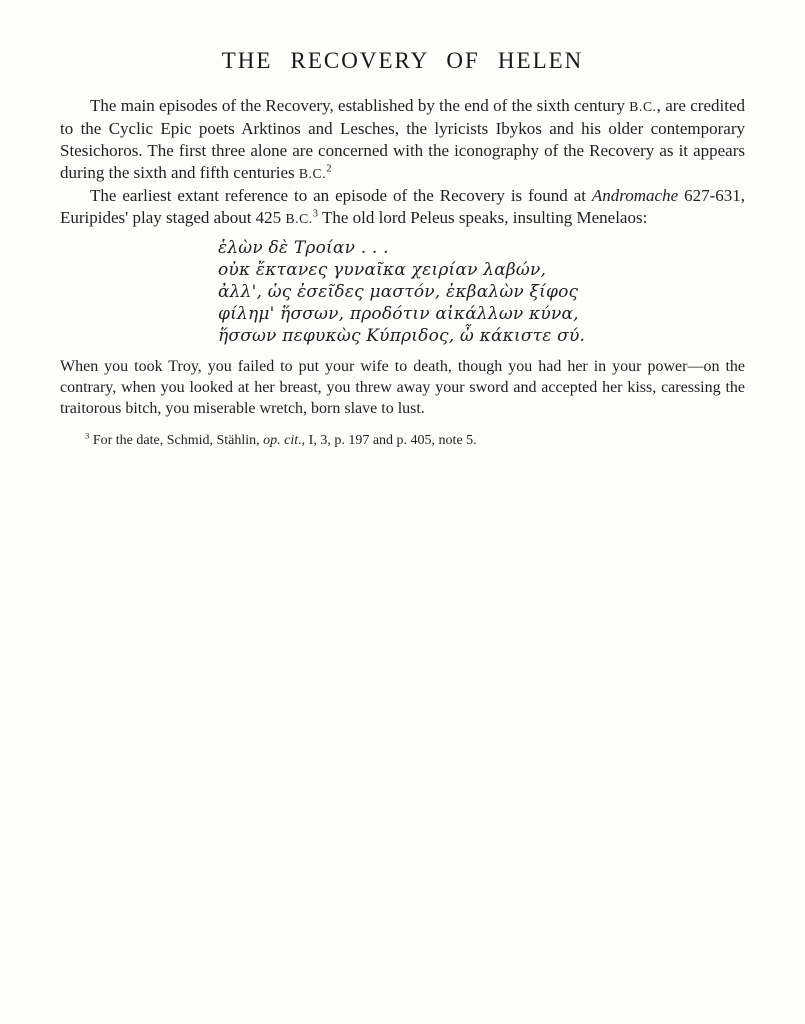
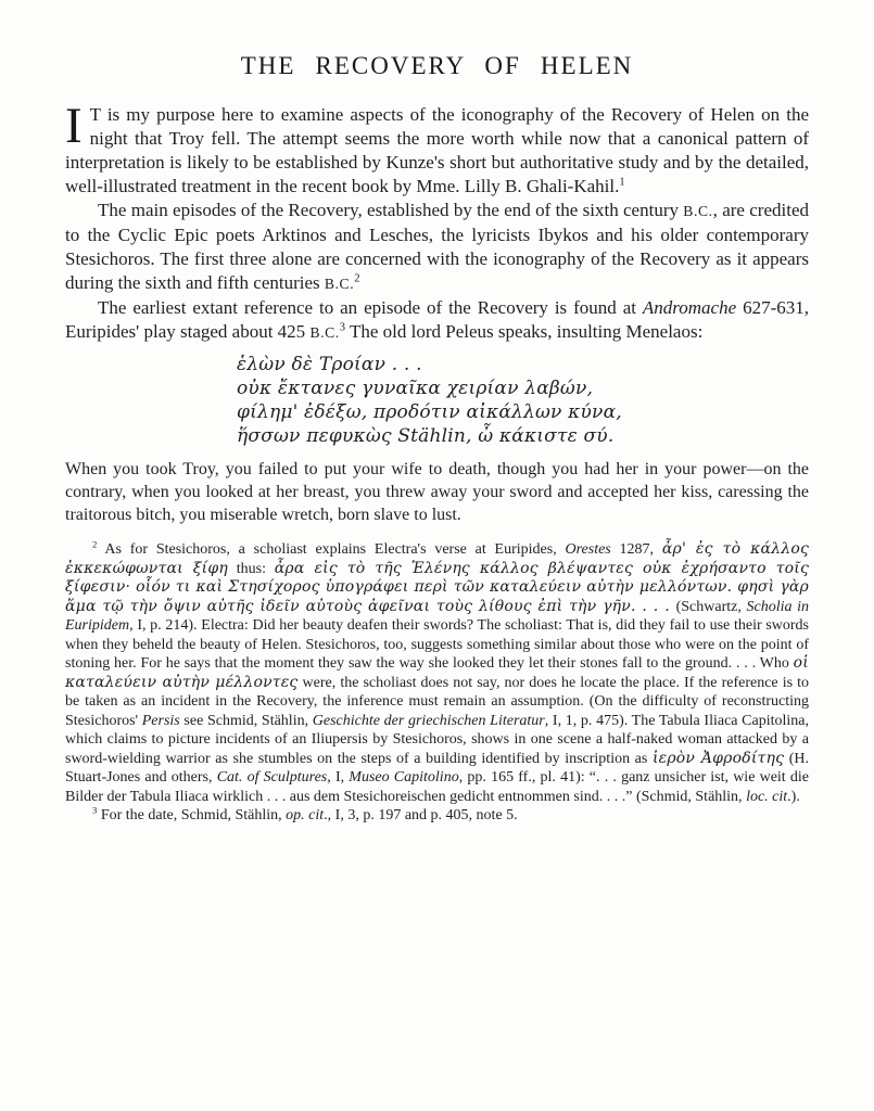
  THE RECOVERY OF HELEN
+ I
+ T is my purpose here to examine aspects of the iconography of the Recovery of Helen on the night that Troy fell. The attempt seems the more worth while now that a canonical pattern of interpretation is likely to be established by Kunze's short but authoritative study and by the detailed, well-illustrated treatment in the recent book by Mme. Lilly B. Ghali-Kahil.1
  The main episodes of the Recovery, established by the end of the sixth century B.C., are credited to the Cyclic Epic poets Arktinos and Lesches, the lyricists Ibykos and his older contemporary Stesichoros. The first three alone are concerned with the iconography of the Recovery as it appears during the sixth and fifth centuries B.C.2
  The earliest extant reference to an episode of the Recovery is found at Andromache 627-631, Euripides' play staged about 425 B.C.3 The old lord Peleus speaks, insulting Menelaos:
  ἑλὼν δὲ Τροίαν . . .
  οὐκ ἔκτανες γυναῖκα χειρίαν λαβών,
- ἀλλ', ὡς ἐσεῖδες μαστόν, ἐκβαλὼν ξίφος
- φίλημ' ἥσσων, προδότιν αἰκάλλων κύνα,
+ φίλημ' ἐδέξω, προδότιν αἰκάλλων κύνα,
- ἥσσων πεφυκὼς Κύπριδος, ὦ κάκιστε σύ.
+ ἥσσων πεφυκὼς Stählin, ὦ κάκιστε σύ.
  When you took Troy, you failed to put your wife to death, though you had her in your power—on the contrary, when you looked at her breast, you threw away your sword and accepted her kiss, caressing the traitorous bitch, you miserable wretch, born slave to lust.
+ 2 As for Stesichoros, a scholiast explains Electra's verse at Euripides, Orestes 1287, ἆρ' ἐς τὸ κάλλος ἐκκεκώφωνται ξίφη thus: ἆρα εἰς τὸ τῆς Ἑλένης κάλλος βλέψαντες οὐκ ἐχρήσαντο τοῖς ξίφεσιν· οἷόν τι καὶ Στησίχορος ὑπογράφει περὶ τῶν καταλεύειν αὐτὴν μελλόντων. φησὶ γὰρ ἅμα τῷ τὴν ὄψιν αὐτῆς ἰδεῖν αὐτοὺς ἀφεῖναι τοὺς λίθους ἐπὶ τὴν γῆν. . . . (Schwartz, Scholia in Euripidem, I, p. 214). Electra: Did her beauty deafen their swords? The scholiast: That is, did they fail to use their swords when they beheld the beauty of Helen. Stesichoros, too, suggests something similar about those who were on the point of stoning her. For he says that the moment they saw the way she looked they let their stones fall to the ground. . . . Who οἱ καταλεύειν αὐτὴν μέλλοντες were, the scholiast does not say, nor does he locate the place. If the reference is to be taken as an incident in the Recovery, the inference must remain an assumption. (On the difficulty of reconstructing Stesichoros' Persis see Schmid, Stählin, Geschichte der griechischen Literatur, I, 1, p. 475). The Tabula Iliaca Capitolina, which claims to picture incidents of an Iliupersis by Stesichoros, shows in one scene a half-naked woman attacked by a sword-wielding warrior as she stumbles on the steps of a building identified by inscription as ἱερὸν Ἀφροδίτης (H. Stuart-Jones and others, Cat. of Sculptures, I, Museo Capitolino, pp. 165 ff., pl. 41): “. . . ganz unsicher ist, wie weit die Bilder der Tabula Iliaca wirklich . . . aus dem Stesichoreischen gedicht entnommen sind. . . .” (Schmid, Stählin, loc. cit.).
  3 For the date, Schmid, Stählin, op. cit., I, 3, p. 197 and p. 405, note 5.
